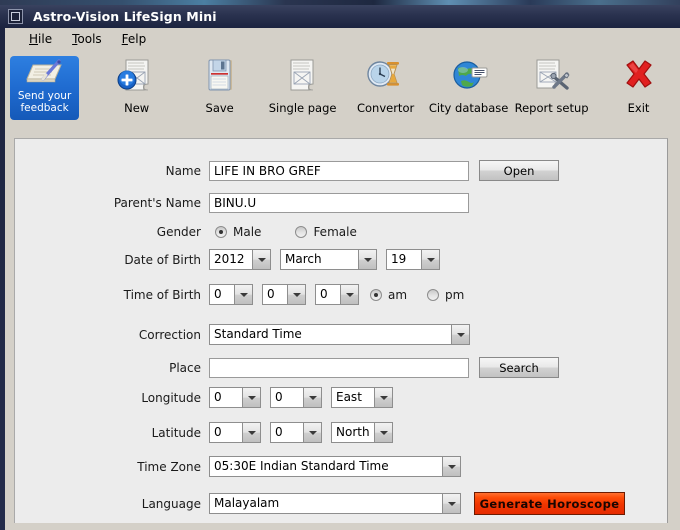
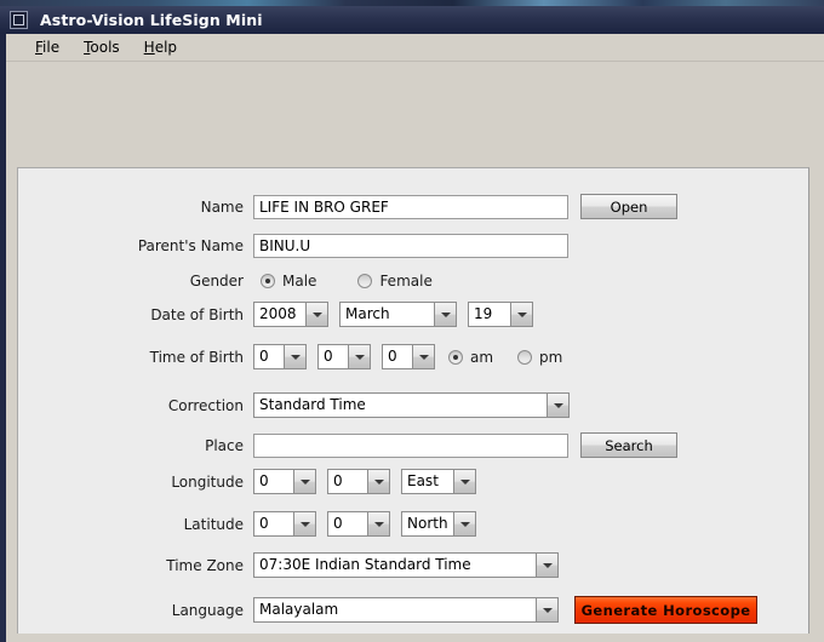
  Astro-Vision LifeSign Mini
- Hile
+ File
  Tools
- Felp
+ Help
- Send your
- feedback
- New
- Save
- Single page
- Convertor
- City database
- Report setup
- Exit
  Name
  LIFE IN BRO GREF
  Open
  Parent's Name
  BINU.U
  Gender
  Male
  Female
  Date of Birth
- 2012
+ 2008
  March
  19
  Time of Birth
  0
  0
  0
  am
  pm
  Correction
  Standard Time
  Place
  Search
  Longitude
  0
  0
  East
  Latitude
  0
  0
  North
  Time Zone
- 05:30E Indian Standard Time
+ 07:30E Indian Standard Time
  Language
  Malayalam
  Generate Horoscope
